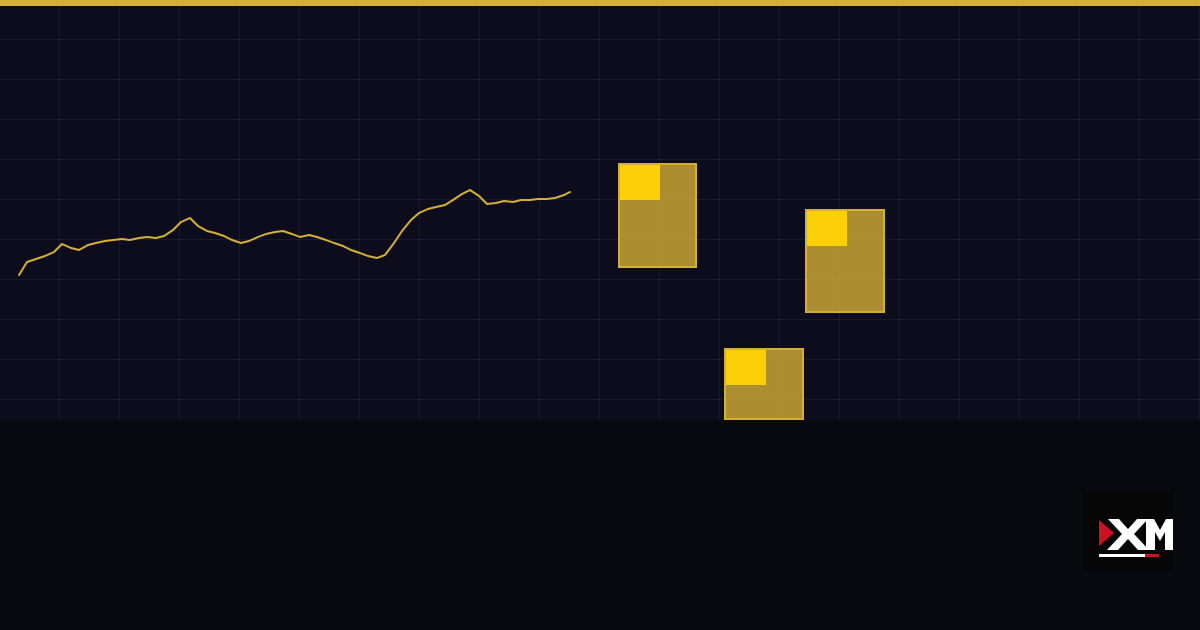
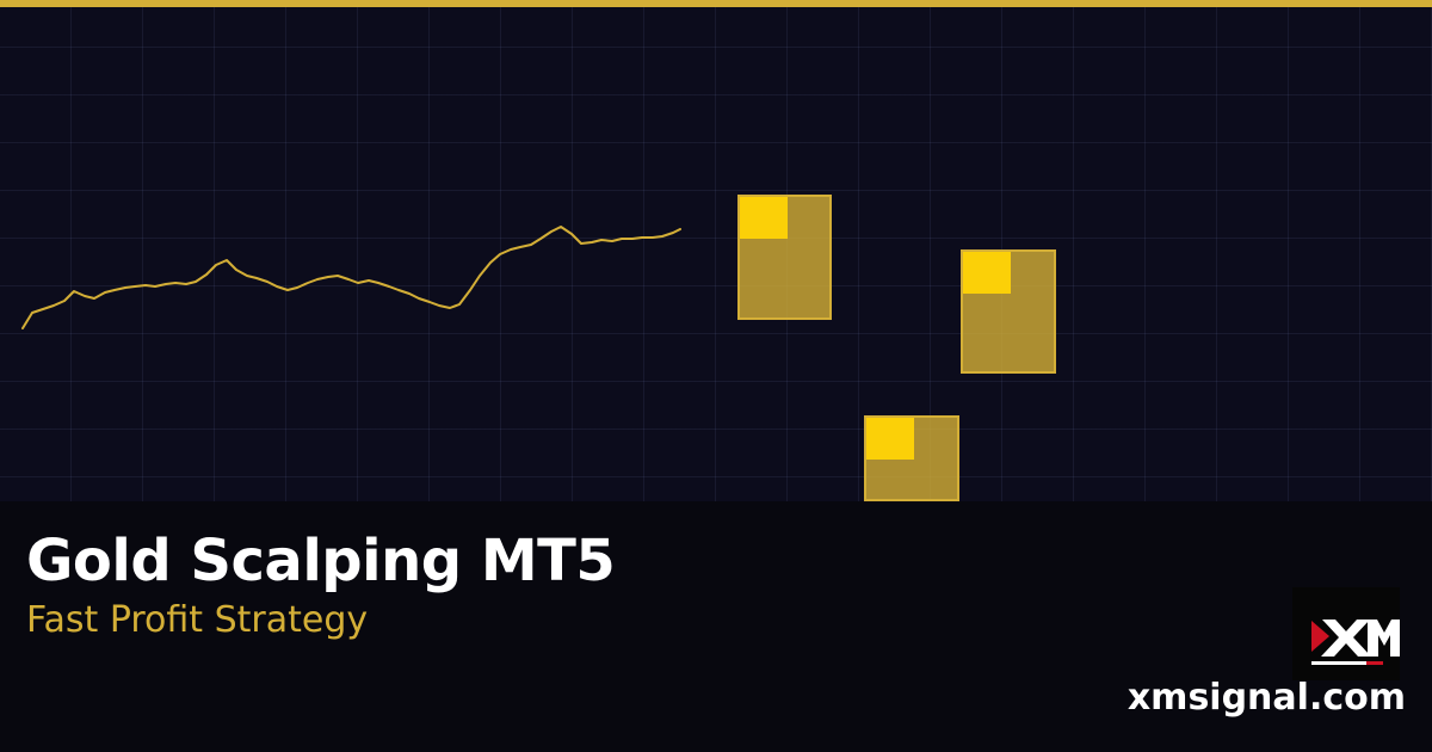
+ Gold Scalping MT5
+ Fast Profit Strategy
+ xmsignal.com
